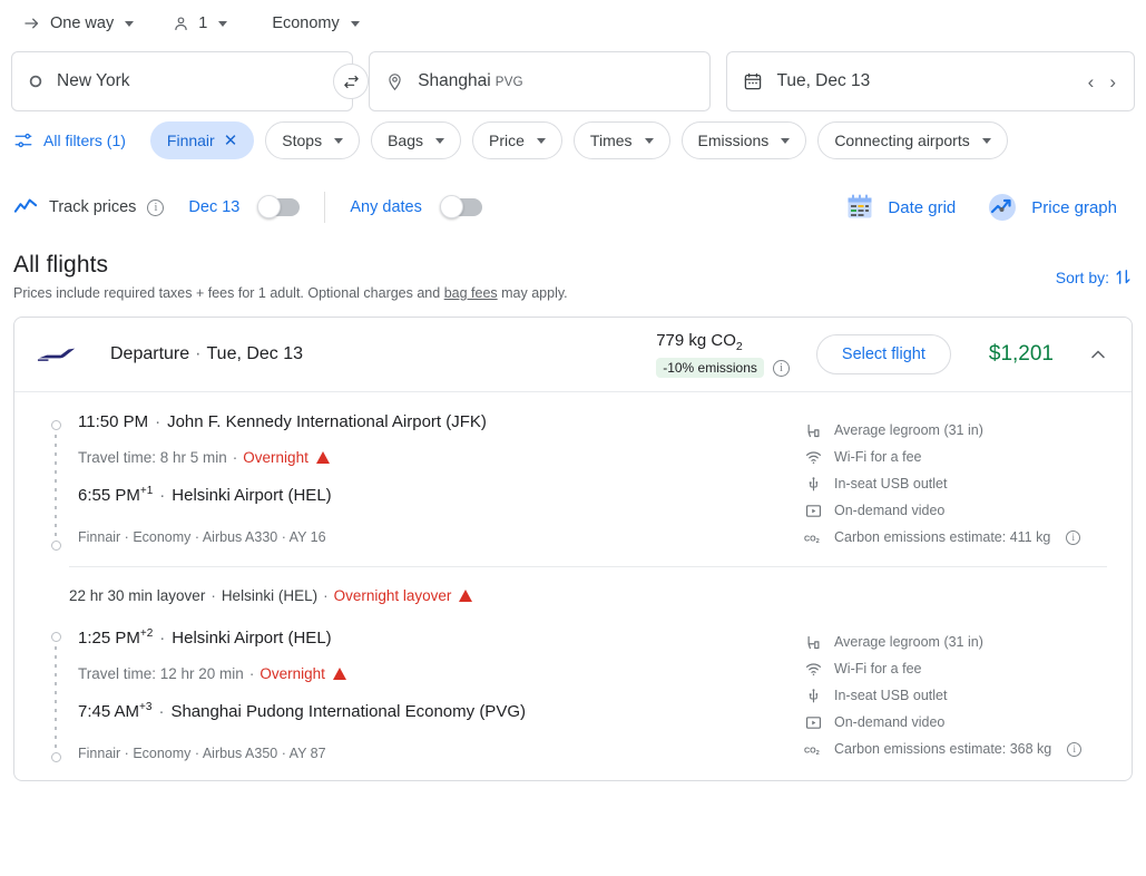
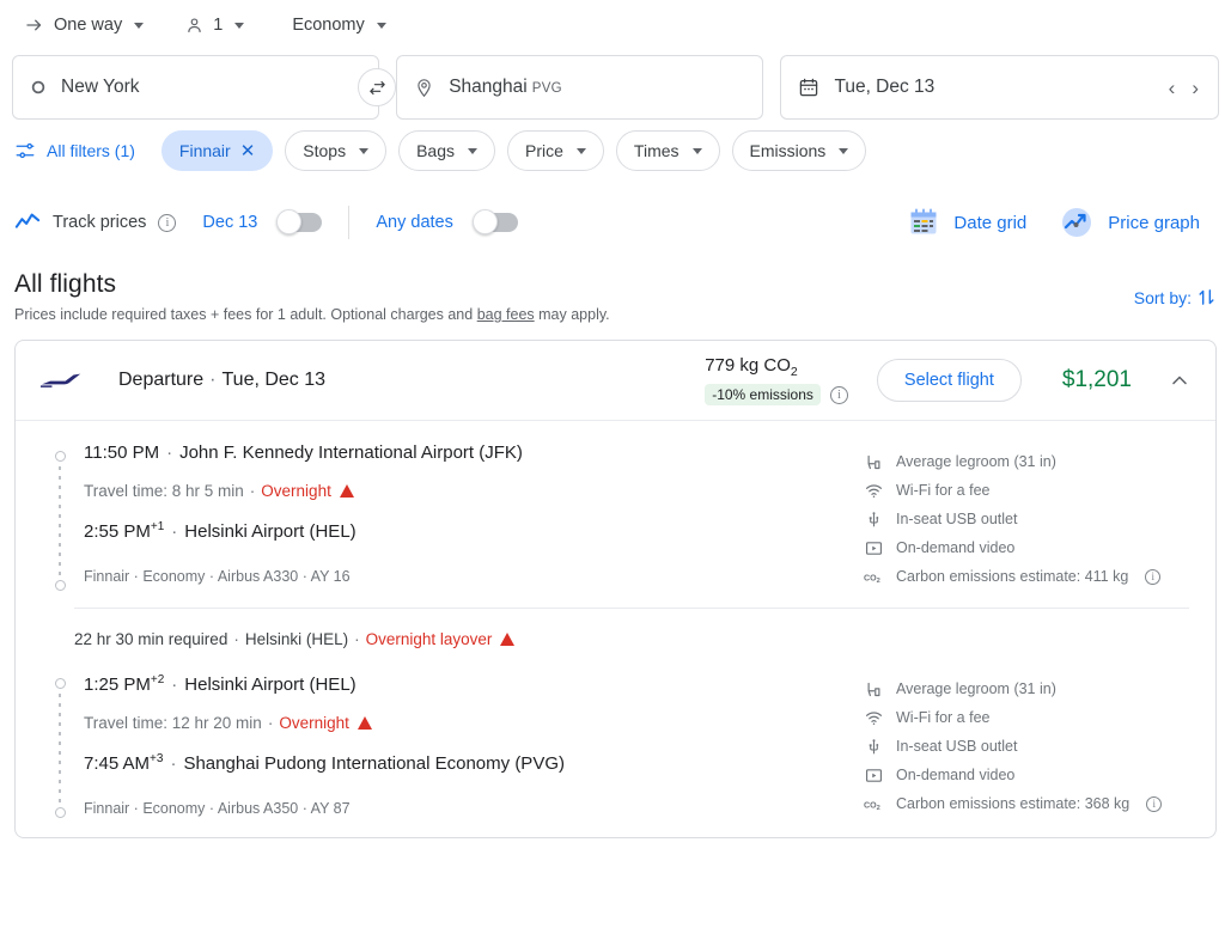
  One way
  1
  Economy
  New York
  Shanghai PVG
  Tue, Dec 13
  ‹
  ›
  All filters (1)
  Finnair
  ✕
  Stops
  Bags
  Price
  Times
  Emissions
- Connecting airports
  Track prices
  i
  Dec 13
  Any dates
  Date grid
  Price graph
  All flights
  Prices include required taxes + fees for 1 adult. Optional charges and bag fees may apply.
  Sort by:
  Departure · Tue, Dec 13
  779 kg CO2
  -10% emissions
  i
  Select flight
  $1,201
  11:50 PM · John F. Kennedy International Airport (JFK)
  Travel time: 8 hr 5 min
  ·
  Overnight
- 6:55 PM+1 · Helsinki Airport (HEL)
+ 2:55 PM+1 · Helsinki Airport (HEL)
  Finnair · Economy · Airbus A330 · AY 16
  Average legroom (31 in)
  Wi-Fi for a fee
  In-seat USB outlet
  On-demand video
  CO
  Carbon emissions estimate: 411 kg
  i
- 22 hr 30 min layover
+ 22 hr 30 min required
  ·
  Helsinki (HEL)
  ·
  Overnight layover
  1:25 PM+2 · Helsinki Airport (HEL)
  Travel time: 12 hr 20 min
  ·
  Overnight
  7:45 AM+3 · Shanghai Pudong International Economy (PVG)
  Finnair · Economy · Airbus A350 · AY 87
  Average legroom (31 in)
  Wi-Fi for a fee
  In-seat USB outlet
  On-demand video
  CO
  Carbon emissions estimate: 368 kg
  i
